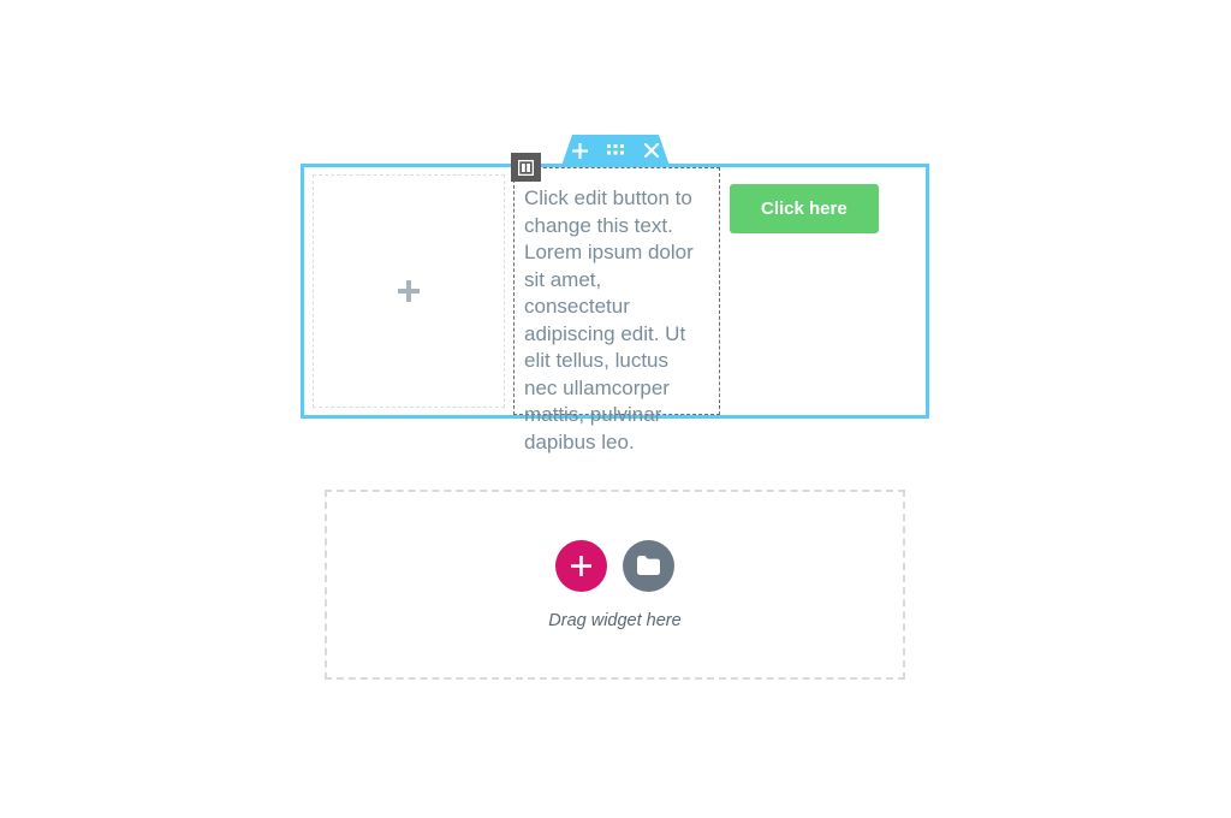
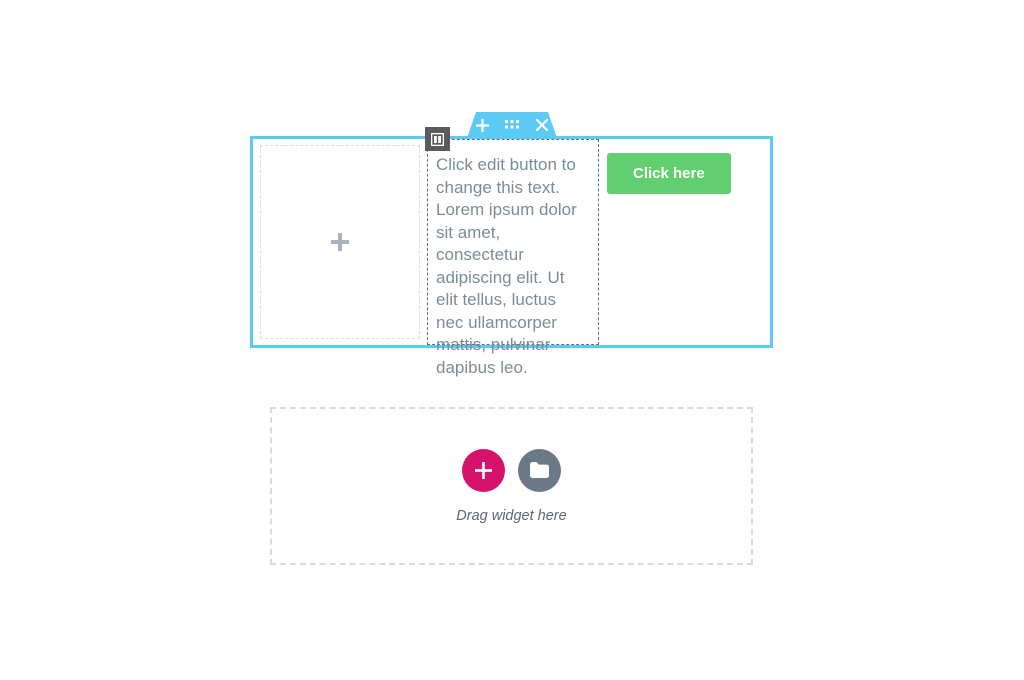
- Click edit button to change this text. Lorem ipsum dolor sit amet, consectetur adipiscing edit. Ut elit tellus, luctus nec ullamcorper mattis, pulvinar dapibus leo.
+ Click edit button to change this text. Lorem ipsum dolor sit amet, consectetur adipiscing elit. Ut elit tellus, luctus nec ullamcorper mattis, pulvinar dapibus leo.
  Click here
  Drag widget here
